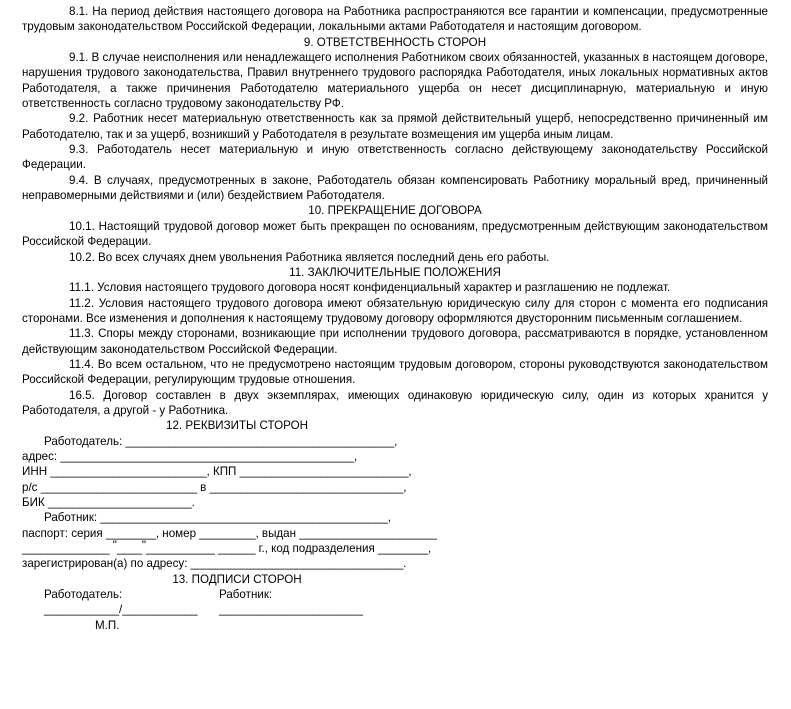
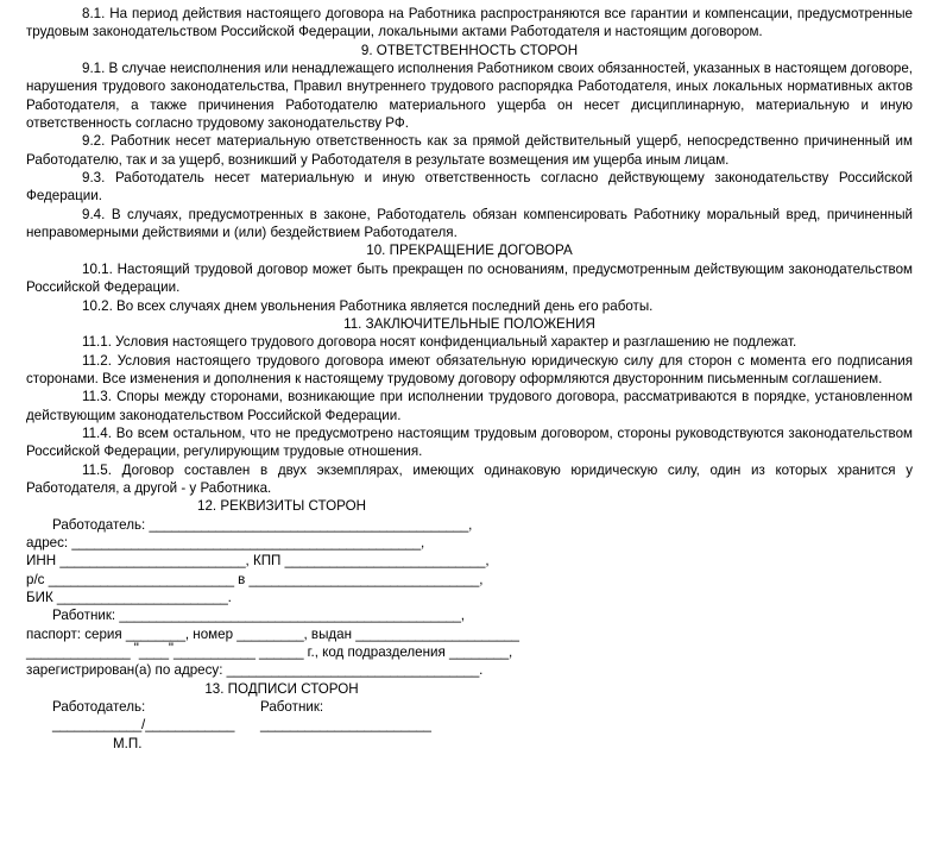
  8.1. На период действия настоящего договора на Работника распространяются все гарантии и компенсации, предусмотренные трудовым законодательством Российской Федерации, локальными актами Работодателя и настоящим договором.
  9. ОТВЕТСТВЕННОСТЬ СТОРОН
  9.1. В случае неисполнения или ненадлежащего исполнения Работником своих обязанностей, указанных в настоящем договоре, нарушения трудового законодательства, Правил внутреннего трудового распорядка Работодателя, иных локальных нормативных актов Работодателя, а также причинения Работодателю материального ущерба он несет дисциплинарную, материальную и иную ответственность согласно трудовому законодательству РФ.
  9.2. Работник несет материальную ответственность как за прямой действительный ущерб, непосредственно причиненный им Работодателю, так и за ущерб, возникший у Работодателя в результате возмещения им ущерба иным лицам.
  9.3. Работодатель несет материальную и иную ответственность согласно действующему законодательству Российской Федерации.
  9.4. В случаях, предусмотренных в законе, Работодатель обязан компенсировать Работнику моральный вред, причиненный неправомерными действиями и (или) бездействием Работодателя.
  10. ПРЕКРАЩЕНИЕ ДОГОВОРА
  10.1. Настоящий трудовой договор может быть прекращен по основаниям, предусмотренным действующим законодательством Российской Федерации.
  10.2. Во всех случаях днем увольнения Работника является последний день его работы.
  11. ЗАКЛЮЧИТЕЛЬНЫЕ ПОЛОЖЕНИЯ
  11.1. Условия настоящего трудового договора носят конфиденциальный характер и разглашению не подлежат.
  11.2. Условия настоящего трудового договора имеют обязательную юридическую силу для сторон с момента его подписания сторонами. Все изменения и дополнения к настоящему трудовому договору оформляются двусторонним письменным соглашением.
  11.3. Споры между сторонами, возникающие при исполнении трудового договора, рассматриваются в порядке, установленном действующим законодательством Российской Федерации.
  11.4. Во всем остальном, что не предусмотрено настоящим трудовым договором, стороны руководствуются законодательством Российской Федерации, регулирующим трудовые отношения.
- 16.5. Договор составлен в двух экземплярах, имеющих одинаковую юридическую силу, один из которых хранится у Работодателя, а другой - у Работника.
+ 11.5. Договор составлен в двух экземплярах, имеющих одинаковую юридическую силу, один из которых хранится у Работодателя, а другой - у Работника.
  12. РЕКВИЗИТЫ СТОРОН
  Работодатель: ___________________________________________,
  адрес: _______________________________________________,
  ИНН _________________________, КПП ___________________________,
  р/с _________________________ в _______________________________,
  БИК _______________________.
  Работник: ______________________________________________,
  паспорт: серия ________, номер _________, выдан ______________________
  ______________ "____"___________ ______ г., код подразделения ________,
  зарегистрирован(а) по адресу: __________________________________.
  13. ПОДПИСИ СТОРОН
  Работодатель:
  Работник:
  ____________/____________
  _______________________
  М.П.
